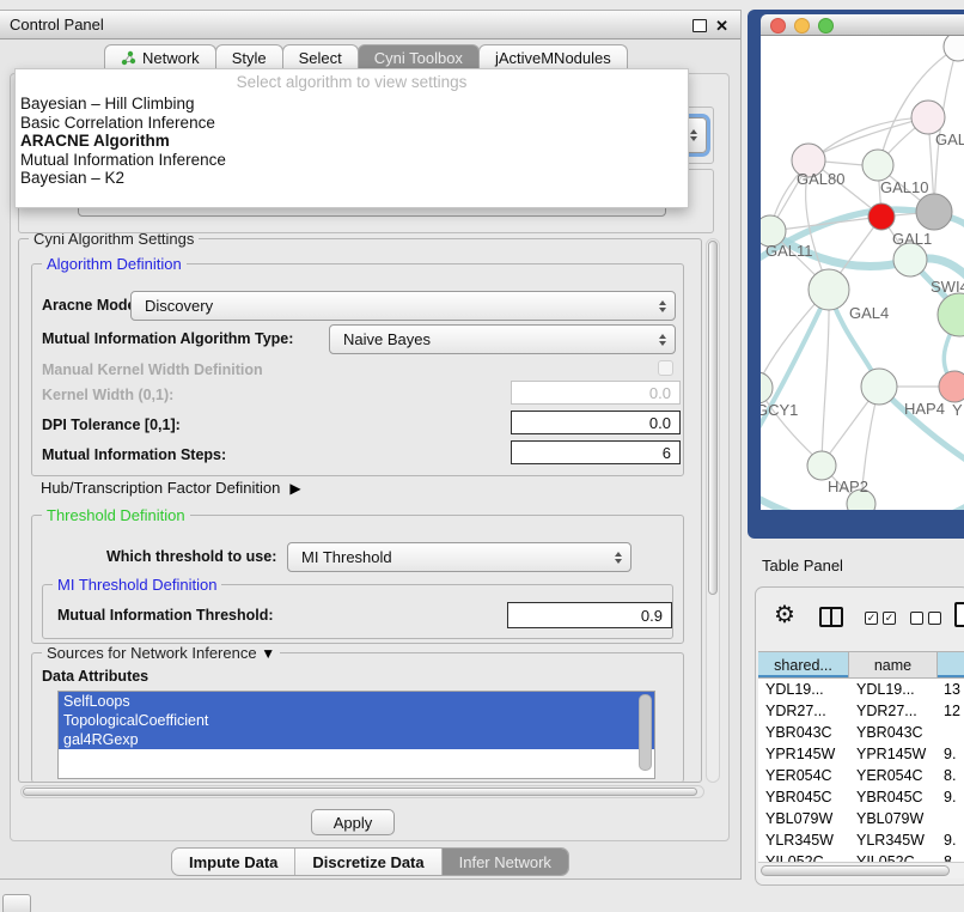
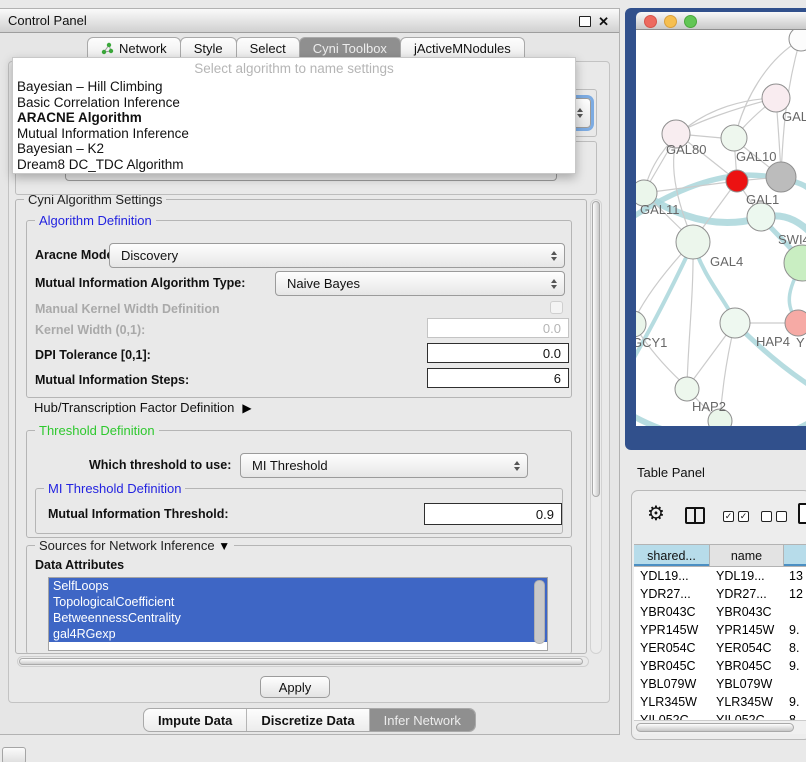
  Control Panel
  ✕
  Network
  Style
  Select
  Cyni Toolbox
  jActiveMNodules
  Cyni Algorithm Settings
  Algorithm Definition
  Aracne Mod
  Discovery
  Mutual Information Algorithm Type:
  Naive Bayes
  Manual Kernel Width Definition
  Kernel Width (0,1):
  0.0
  DPI Tolerance [0,1]:
  0.0
  Mutual Information Steps:
  6
  Hub/Transcription Factor Definition
  ▶
  Threshold Definition
  Which threshold to use:
  MI Threshold
  MI Threshold Definition
  Mutual Information Threshold:
  0.9
  Sources for Network Inference ▼
  Data Attributes
  SelfLoops
  TopologicalCoefficient
+ BetweennessCentrality
  gal4RGexp
- Select algorithm to view settings
+ Select algorithm to name settings
  Bayesian – Hill Climbing
  Basic Correlation Inference
  ARACNE Algorithm
  Mutual Information Inference
  Bayesian – K2
+ Dream8 DC_TDC Algorithm
  Apply
  Impute Data
  Discretize Data
  Infer Network
  GAL
  GAL80
  GAL10
  GAL1
  GAL11
  SWI
  GAL4
  GCY1
  HAP4
  Y
  HAP2
  Table Panel
  ⚙
  ✓
  ✓
  shared...
  name
  YDL19...
  YDL19...
  13
  YDR27...
  YDR27...
  12
  YBR043C
  YBR043C
  YPR145W
  YPR145W
  9.
  YER054C
  YER054C
  8.
  YBR045C
  YBR045C
  9.
  YBL079W
  YBL079W
  YLR345W
  YLR345W
  9.
